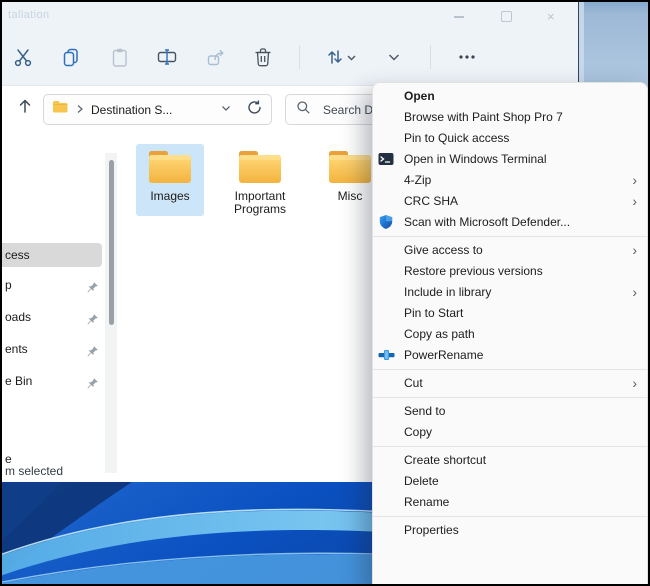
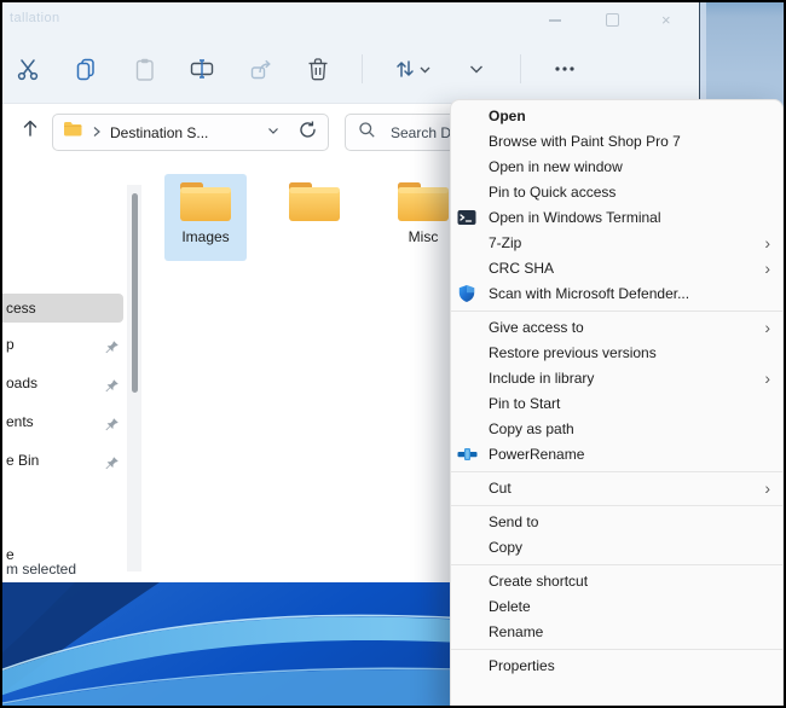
  tallation
  ×
  Destination S...
  Search D
  cess
  p
  oads
  ents
  e Bin
  e
  Images
- Important Programs
  Misc
  m selected
  Open
  Browse with Paint Shop Pro 7
+ Open in new window
  Pin to Quick access
  Open in Windows Terminal
- 4-Zip
+ 7-Zip
  ›
  CRC SHA
  ›
  Scan with Microsoft Defender...
  Give access to
  ›
  Restore previous versions
  Include in library
  ›
  Pin to Start
  Copy as path
  PowerRename
  Cut
  ›
  Send to
  Copy
  Create shortcut
  Delete
  Rename
  Properties
